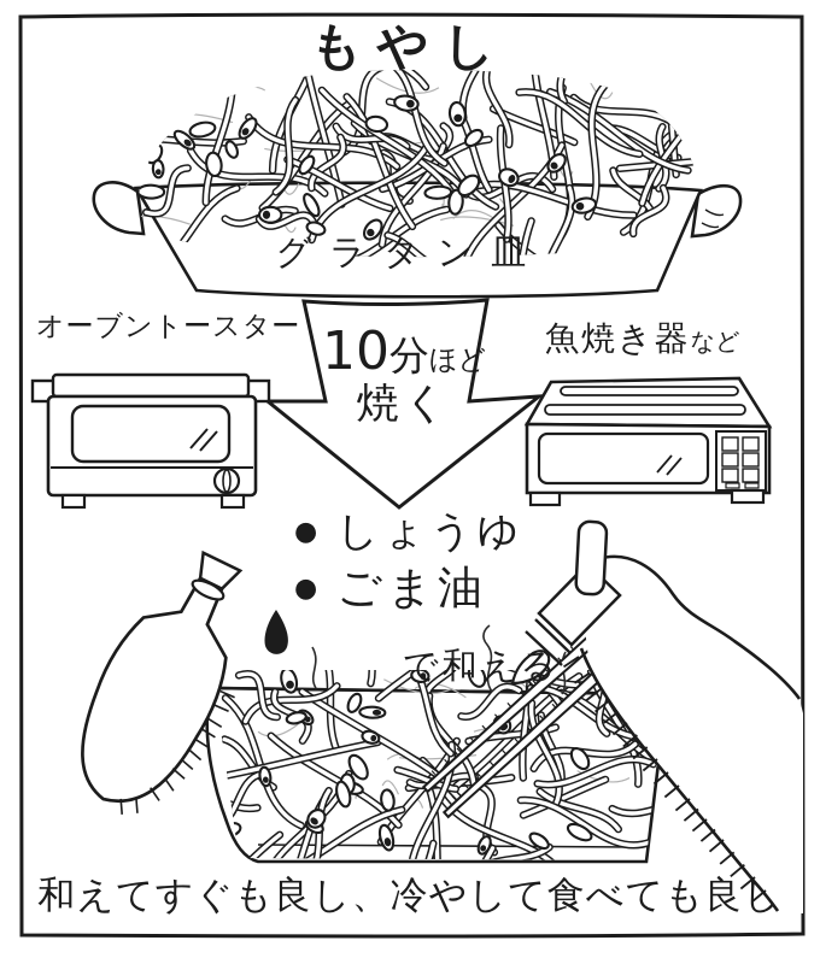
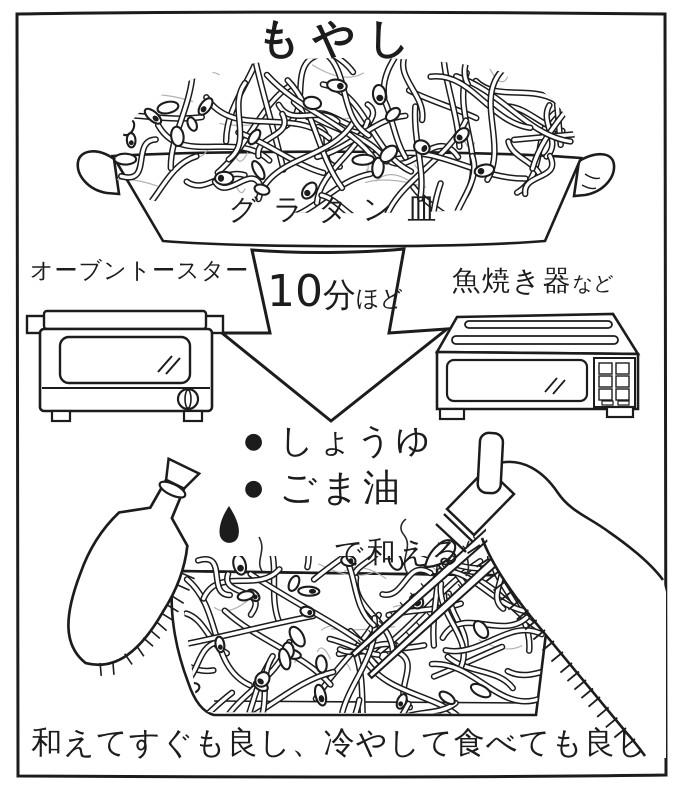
  もやし
  グラタン皿
  オーブントースター
  10分ほど
- 焼く
  魚焼き器など
  ●
  しょうゆ
  ●
  ごま油
  で和える
  和えてすぐも良し、冷やして食べても良し
